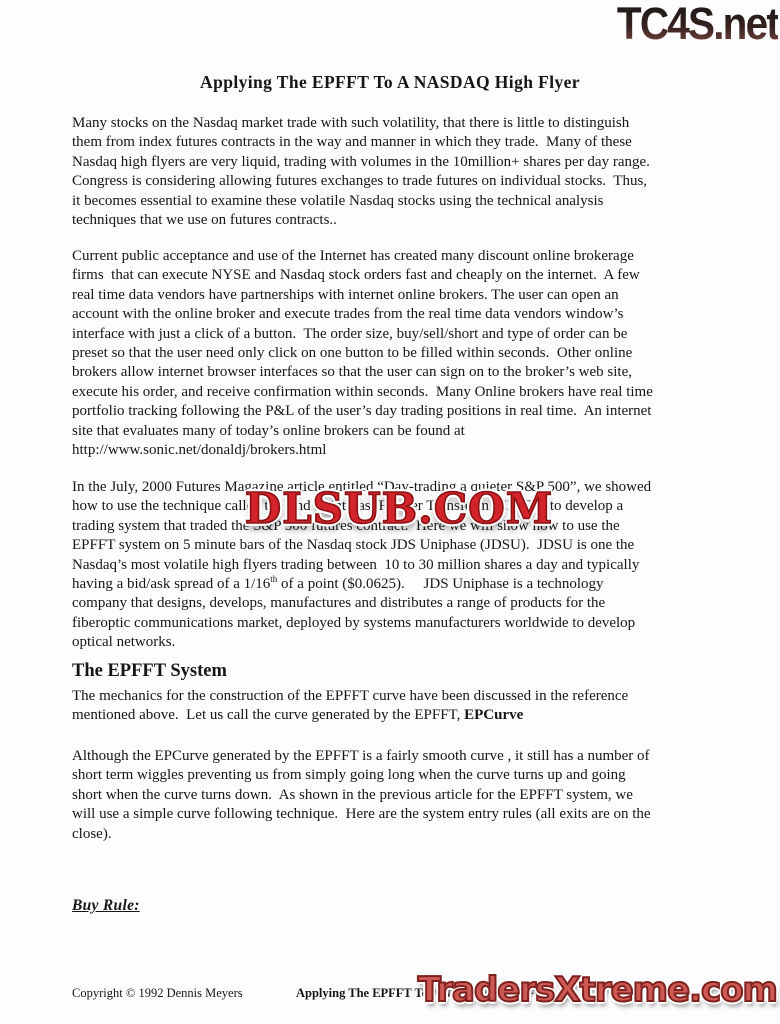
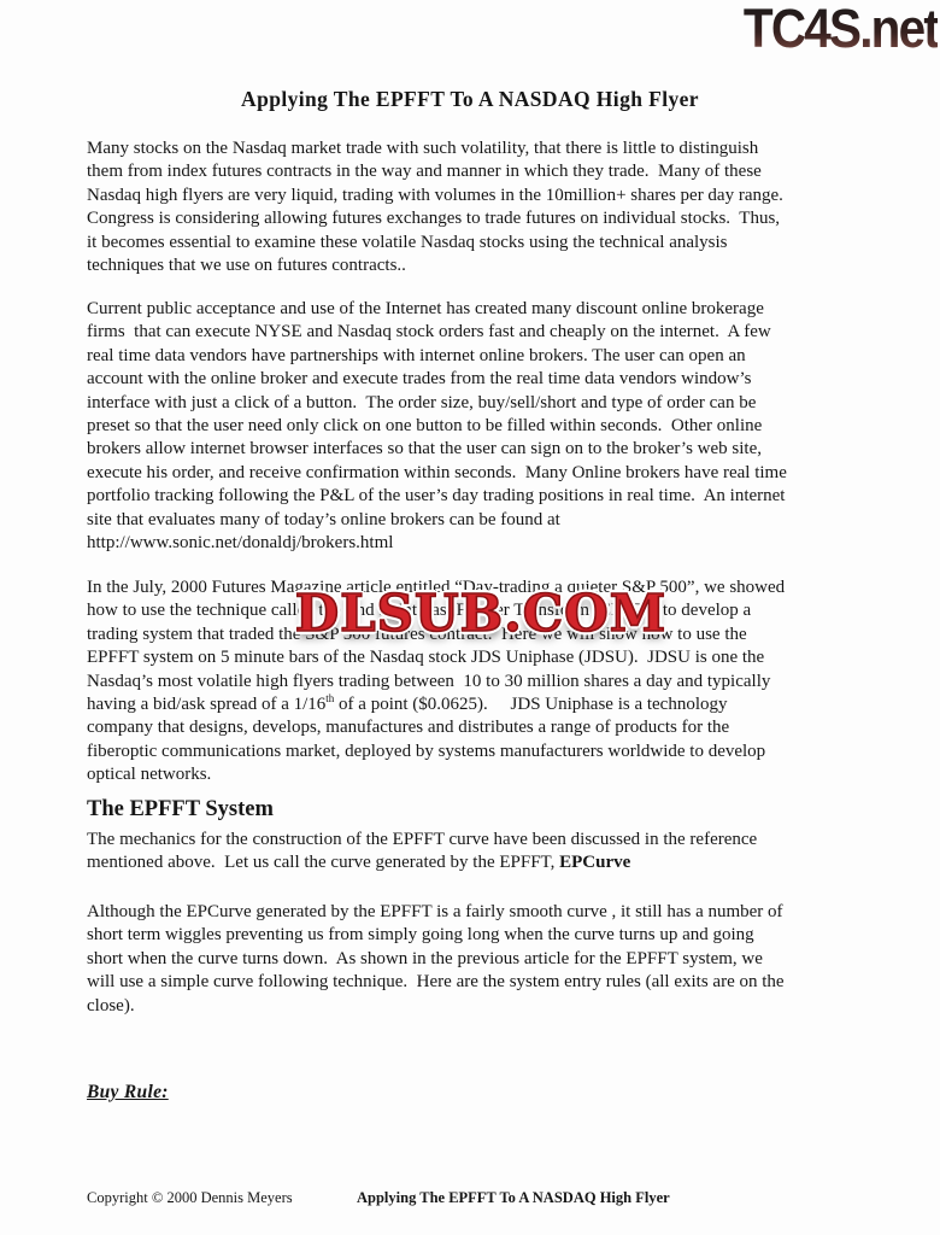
  TC4S.net
  Applying The EPFFT To A NASDAQ High Flyer
  Many stocks on the Nasdaq market trade with such volatility, that there is little to distinguish
  them from index futures contracts in the way and manner in which they trade. Many of these
  Nasdaq high flyers are very liquid, trading with volumes in the 10million+ shares per day range.
  Congress is considering allowing futures exchanges to trade futures on individual stocks. Thus,
  it becomes essential to examine these volatile Nasdaq stocks using the technical analysis
  techniques that we use on futures contracts..
  Current public acceptance and use of the Internet has created many discount online brokerage
  firms that can execute NYSE and Nasdaq stock orders fast and cheaply on the internet. A few
  real time data vendors have partnerships with internet online brokers. The user can open an
  account with the online broker and execute trades from the real time data vendors window’s
  interface with just a click of a button. The order size, buy/sell/short and type of order can be
  preset so that the user need only click on one button to be filled within seconds. Other online
  brokers allow internet browser interfaces so that the user can sign on to the broker’s web site,
  execute his order, and receive confirmation within seconds. Many Online brokers have real time
  portfolio tracking following the P&L of the user’s day trading positions in real time. An internet
  site that evaluates many of today’s online brokers can be found at
  http://www.sonic.net/donaldj/brokers.html
  In the July, 2000 Futures Magazine article entitled “Day-trading a quieter S&P 500”, we showed
  how to use the technique called the End Point Fast Fourier Transform (EPFFT) to develop a
  trading system that traded the S&P 500 futures contract. Here we will show how to use the
  EPFFT system on 5 minute bars of the Nasdaq stock JDS Uniphase (JDSU). JDSU is one the
  Nasdaq’s most volatile high flyers trading between 10 to 30 million shares a day and typically
  having a bid/ask spread of a 1/16th of a point ($0.0625). JDS Uniphase is a technology
  company that designs, develops, manufactures and distributes a range of products for the
  fiberoptic communications market, deployed by systems manufacturers worldwide to develop
  optical networks.
  The EPFFT System
  The mechanics for the construction of the EPFFT curve have been discussed in the reference
  mentioned above. Let us call the curve generated by the EPFFT, EPCurve
  Although the EPCurve generated by the EPFFT is a fairly smooth curve , it still has a number of
  short term wiggles preventing us from simply going long when the curve turns up and going
  short when the curve turns down. As shown in the previous article for the EPFFT system, we
  will use a simple curve following technique. Here are the system entry rules (all exits are on the
  close).
  Buy Rule:
- Copyright © 1992 Dennis Meyers
+ Copyright © 2000 Dennis Meyers
  Applying The EPFFT To A NASDAQ High Flyer
  DLSUB.COM
- TradersXtreme.com
